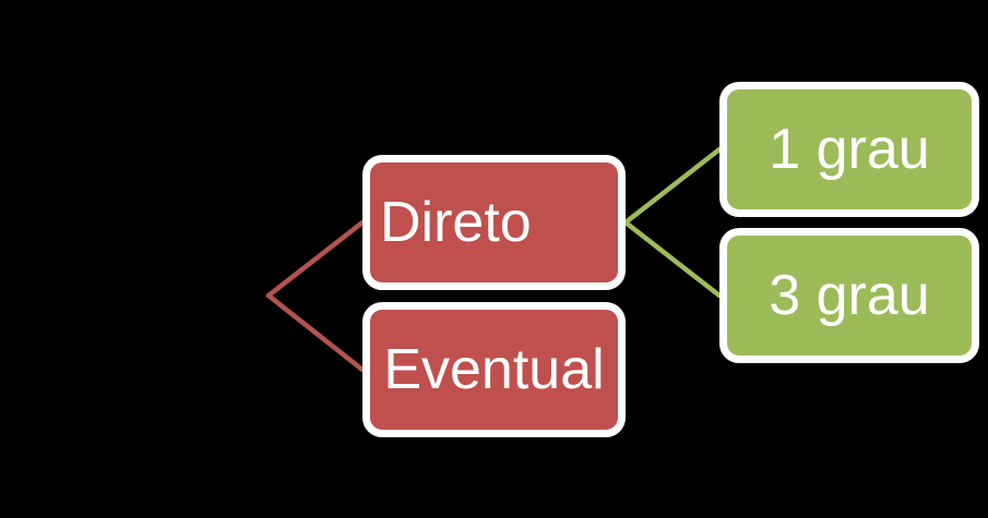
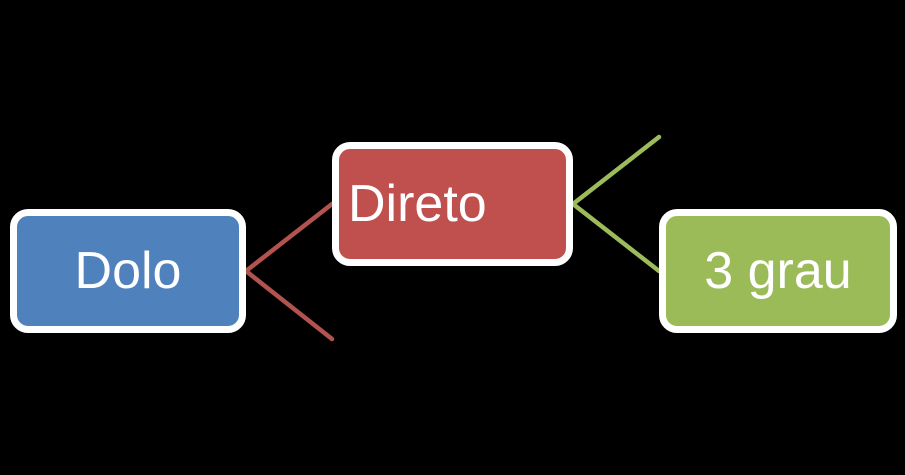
+ Dolo
  Direto
- Eventual
- 1 grau
  3 grau
